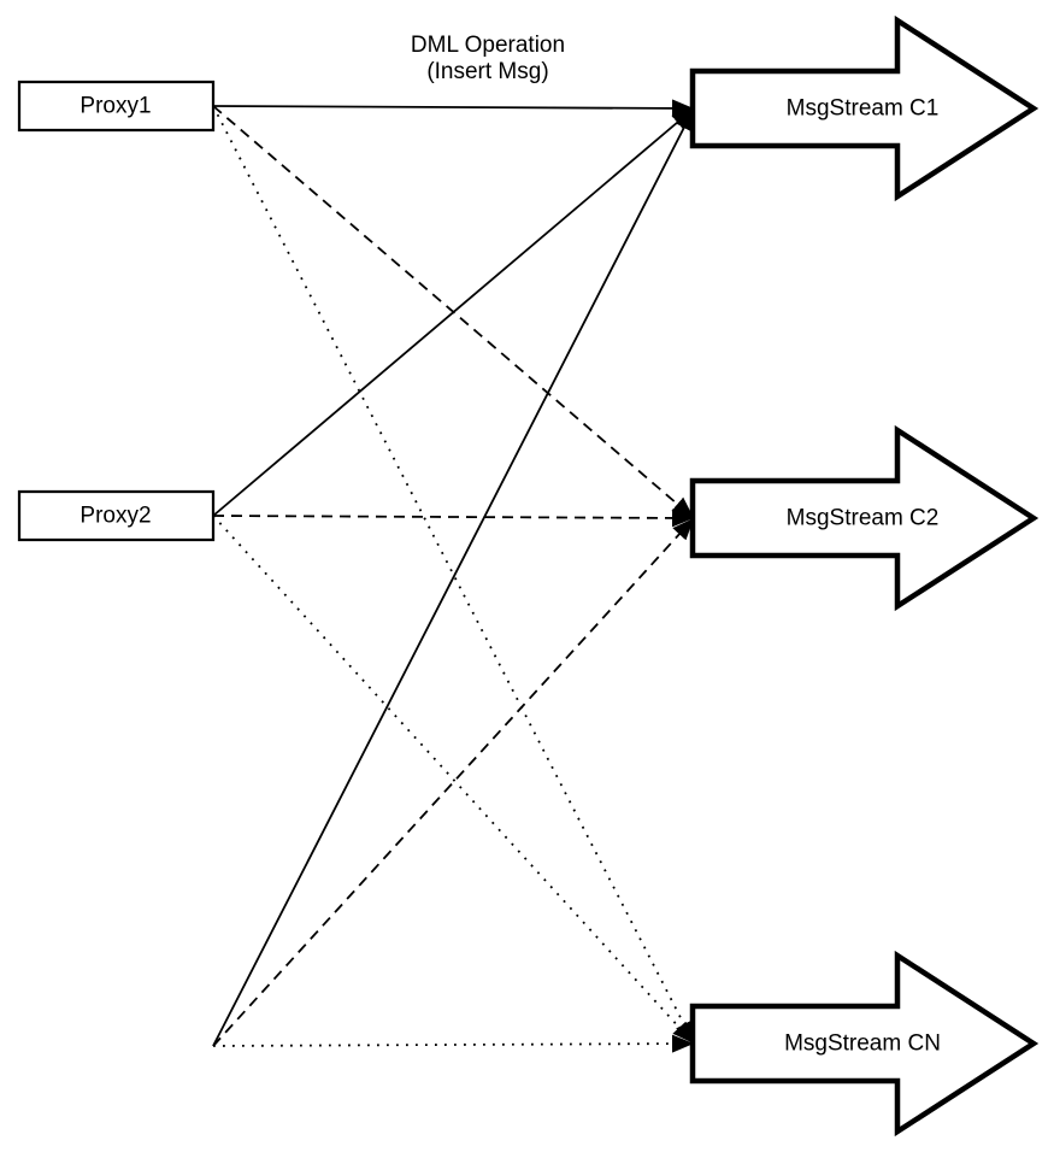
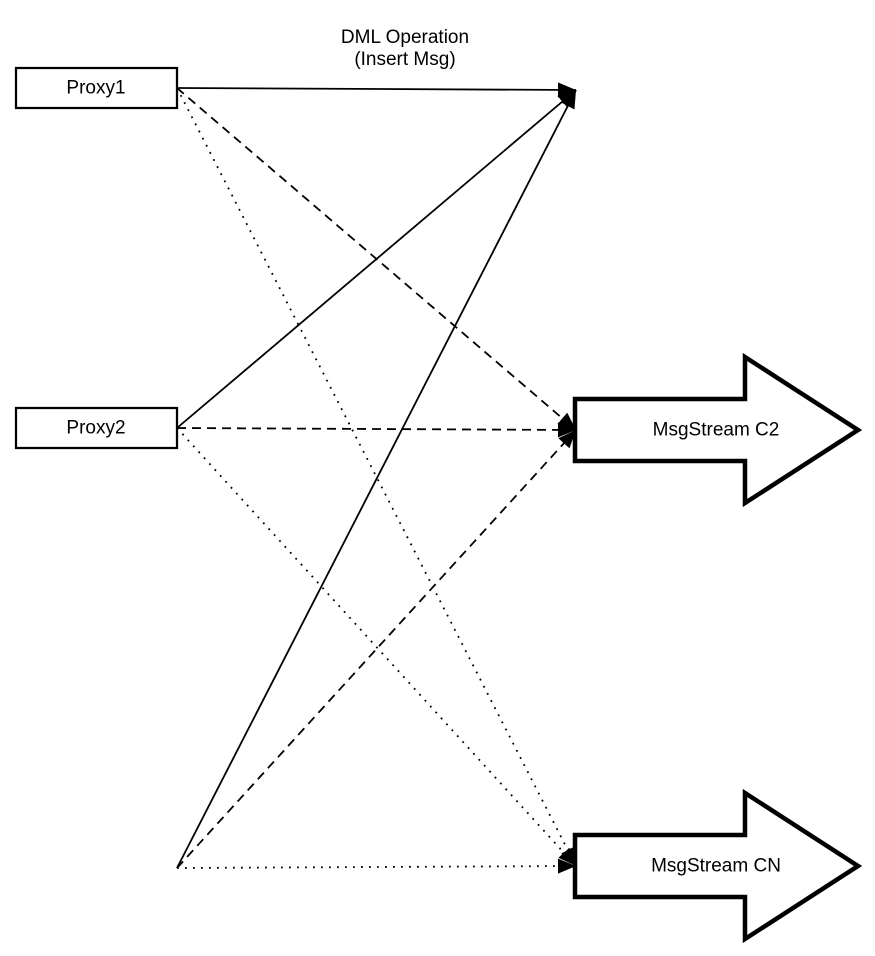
- MsgStream C1
  MsgStream C2
  MsgStream CN
  Proxy1
  Proxy2
  DML Operation
  (Insert Msg)
